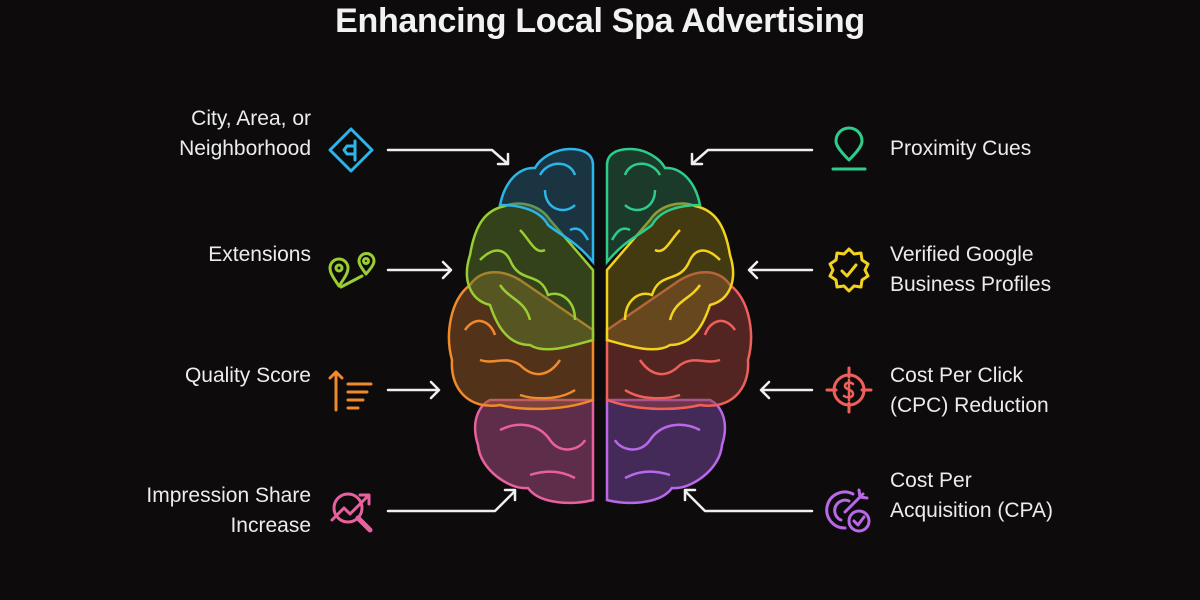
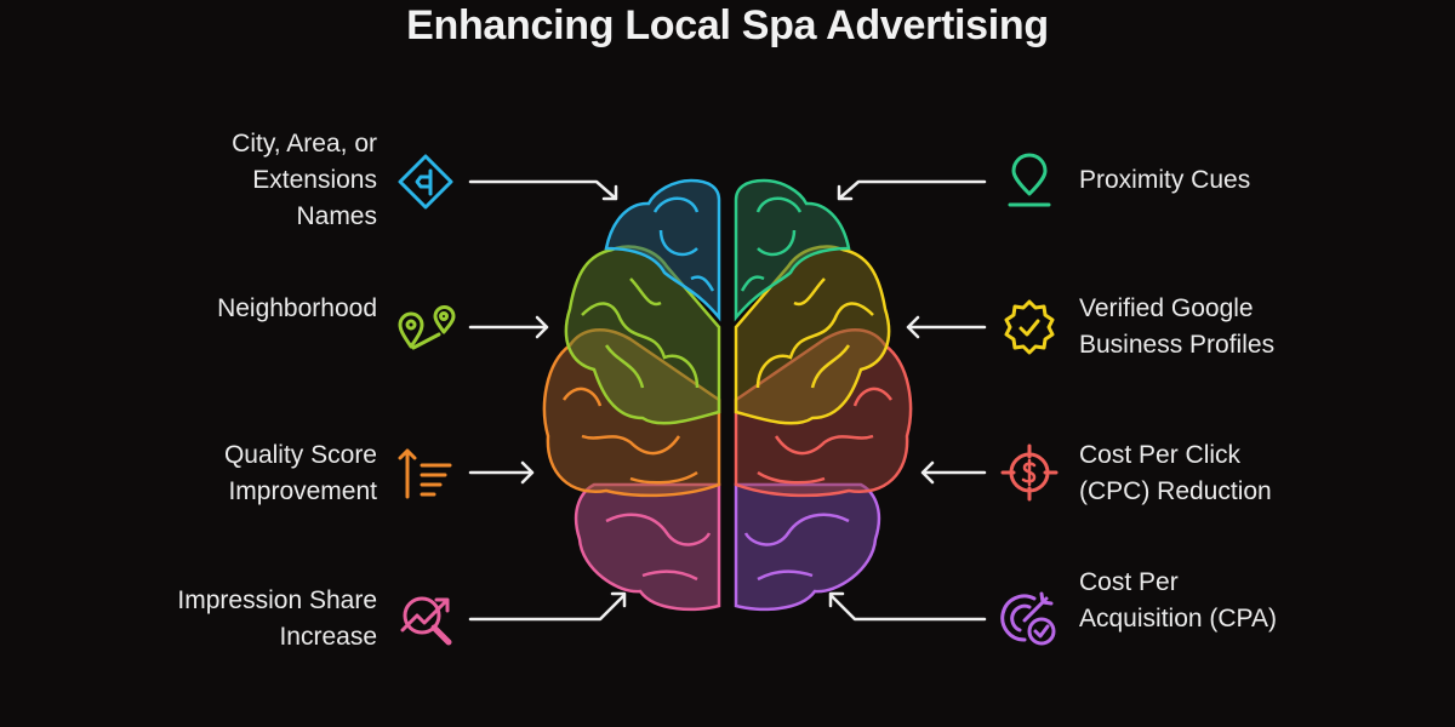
  Enhancing Local Spa Advertising
  City, Area, or
- Neighborhood
+ Extensions
+ Names
- Extensions
+ Neighborhood
  Quality Score
+ Improvement
  Impression Share
  Increase
  Proximity Cues
  Verified Google
  Business Profiles
  Cost Per Click
  (CPC) Reduction
  Cost Per
  Acquisition (CPA)
